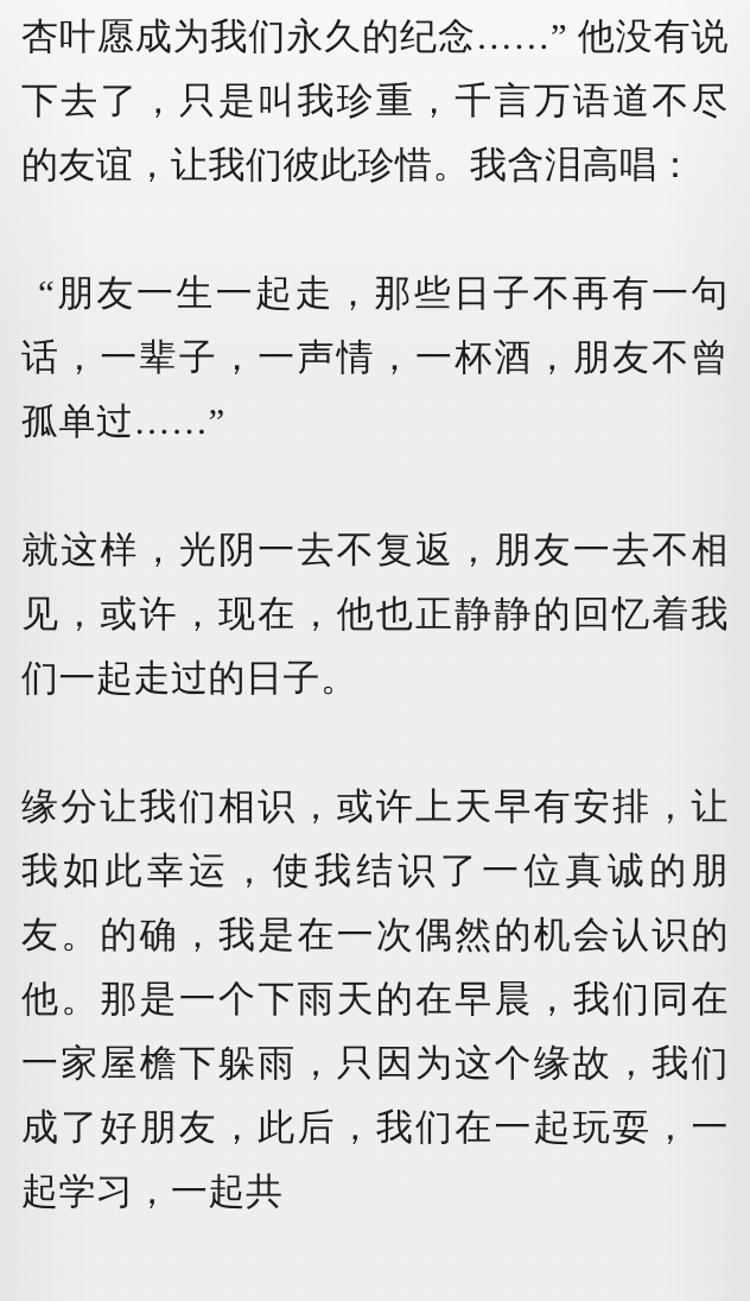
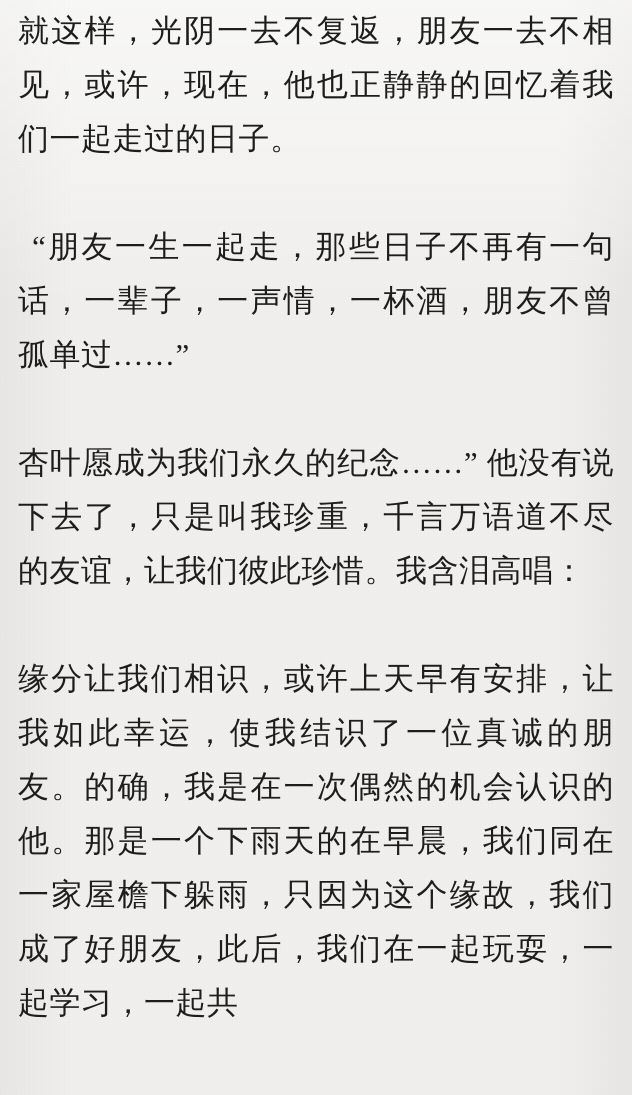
- 杏叶愿成为我们永久的纪念……” 他没有说下去了，只是叫我珍重，千言万语道不尽的友谊，让我们彼此珍惜。我含泪高唱：
+ 就这样，光阴一去不复返，朋友一去不相见，或许，现在，他也正静静的回忆着我们一起走过的日子。
  “朋友一生一起走，那些日子不再有一句话，一辈子，一声情，一杯酒，朋友不曾孤单过……”
- 就这样，光阴一去不复返，朋友一去不相见，或许，现在，他也正静静的回忆着我们一起走过的日子。
+ 杏叶愿成为我们永久的纪念……” 他没有说下去了，只是叫我珍重，千言万语道不尽的友谊，让我们彼此珍惜。我含泪高唱：
  缘分让我们相识，或许上天早有安排，让我如此幸运，使我结识了一位真诚的朋友。的确，我是在一次偶然的机会认识的他。那是一个下雨天的在早晨，我们同在一家屋檐下躲雨，只因为这个缘故，我们成了好朋友，此后，我们在一起玩耍，一起学习，一起共
